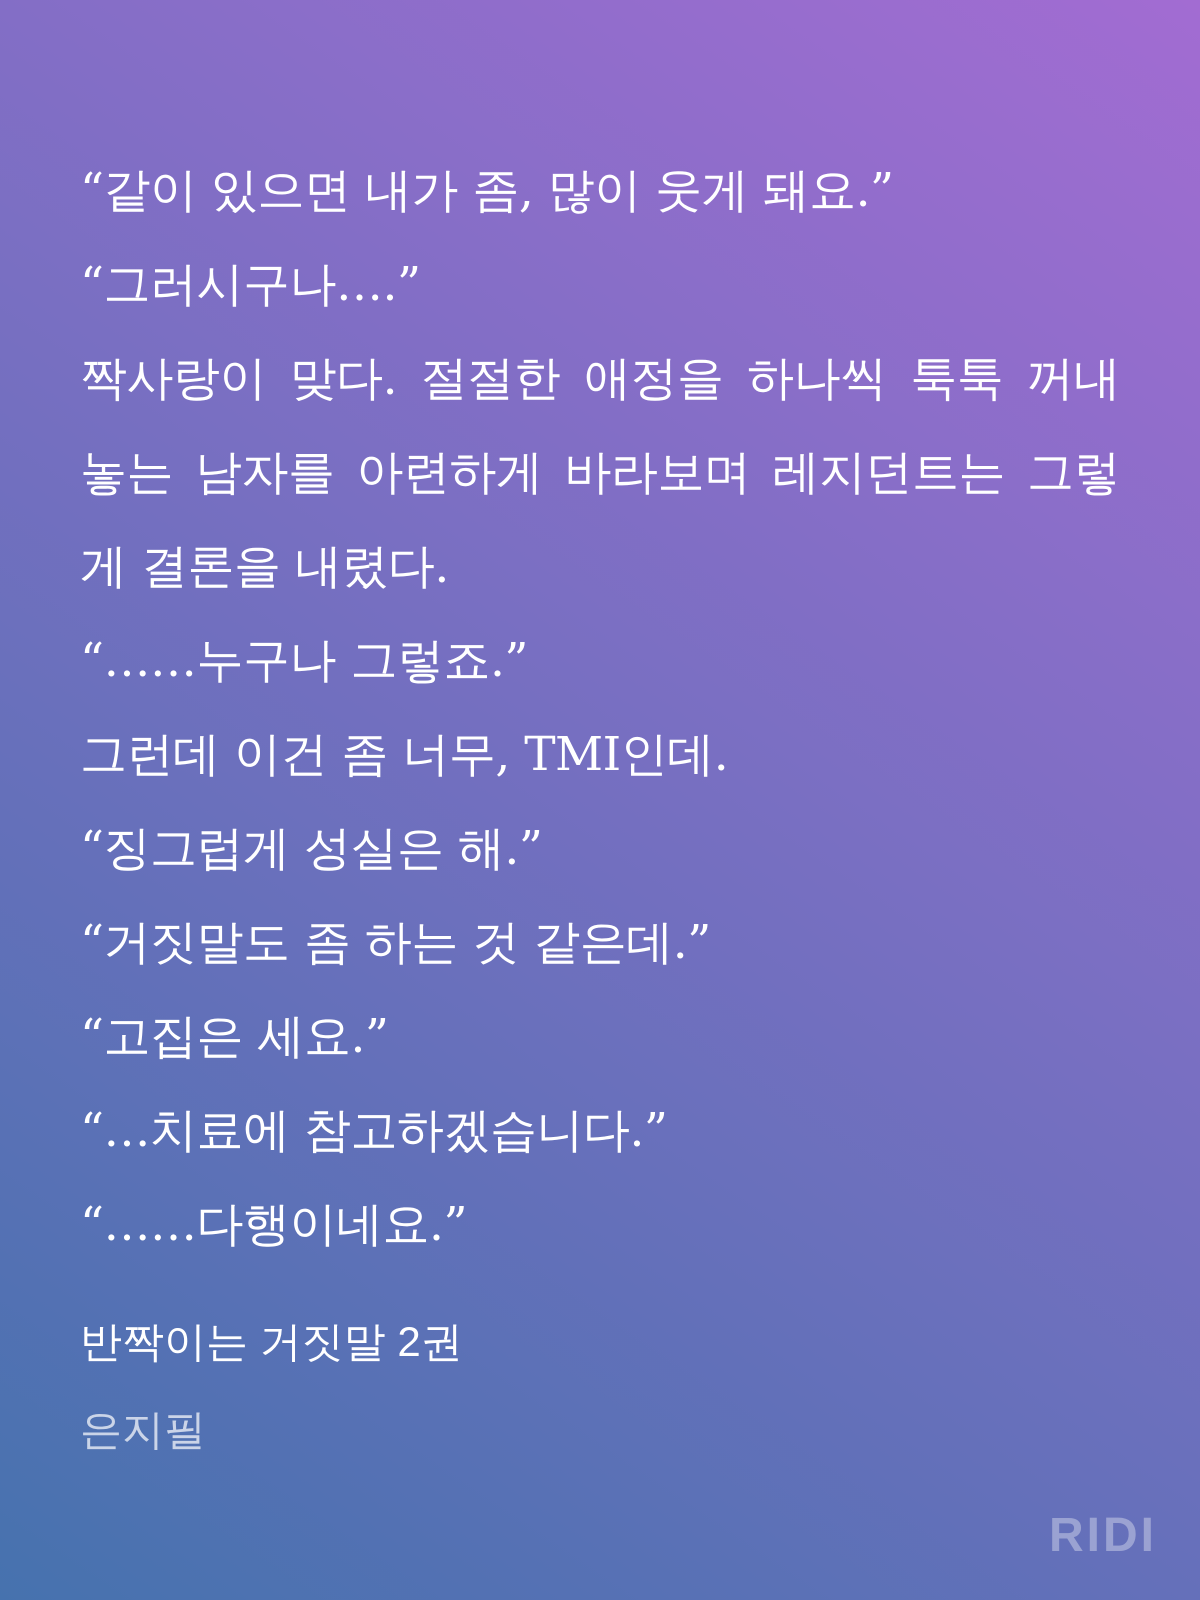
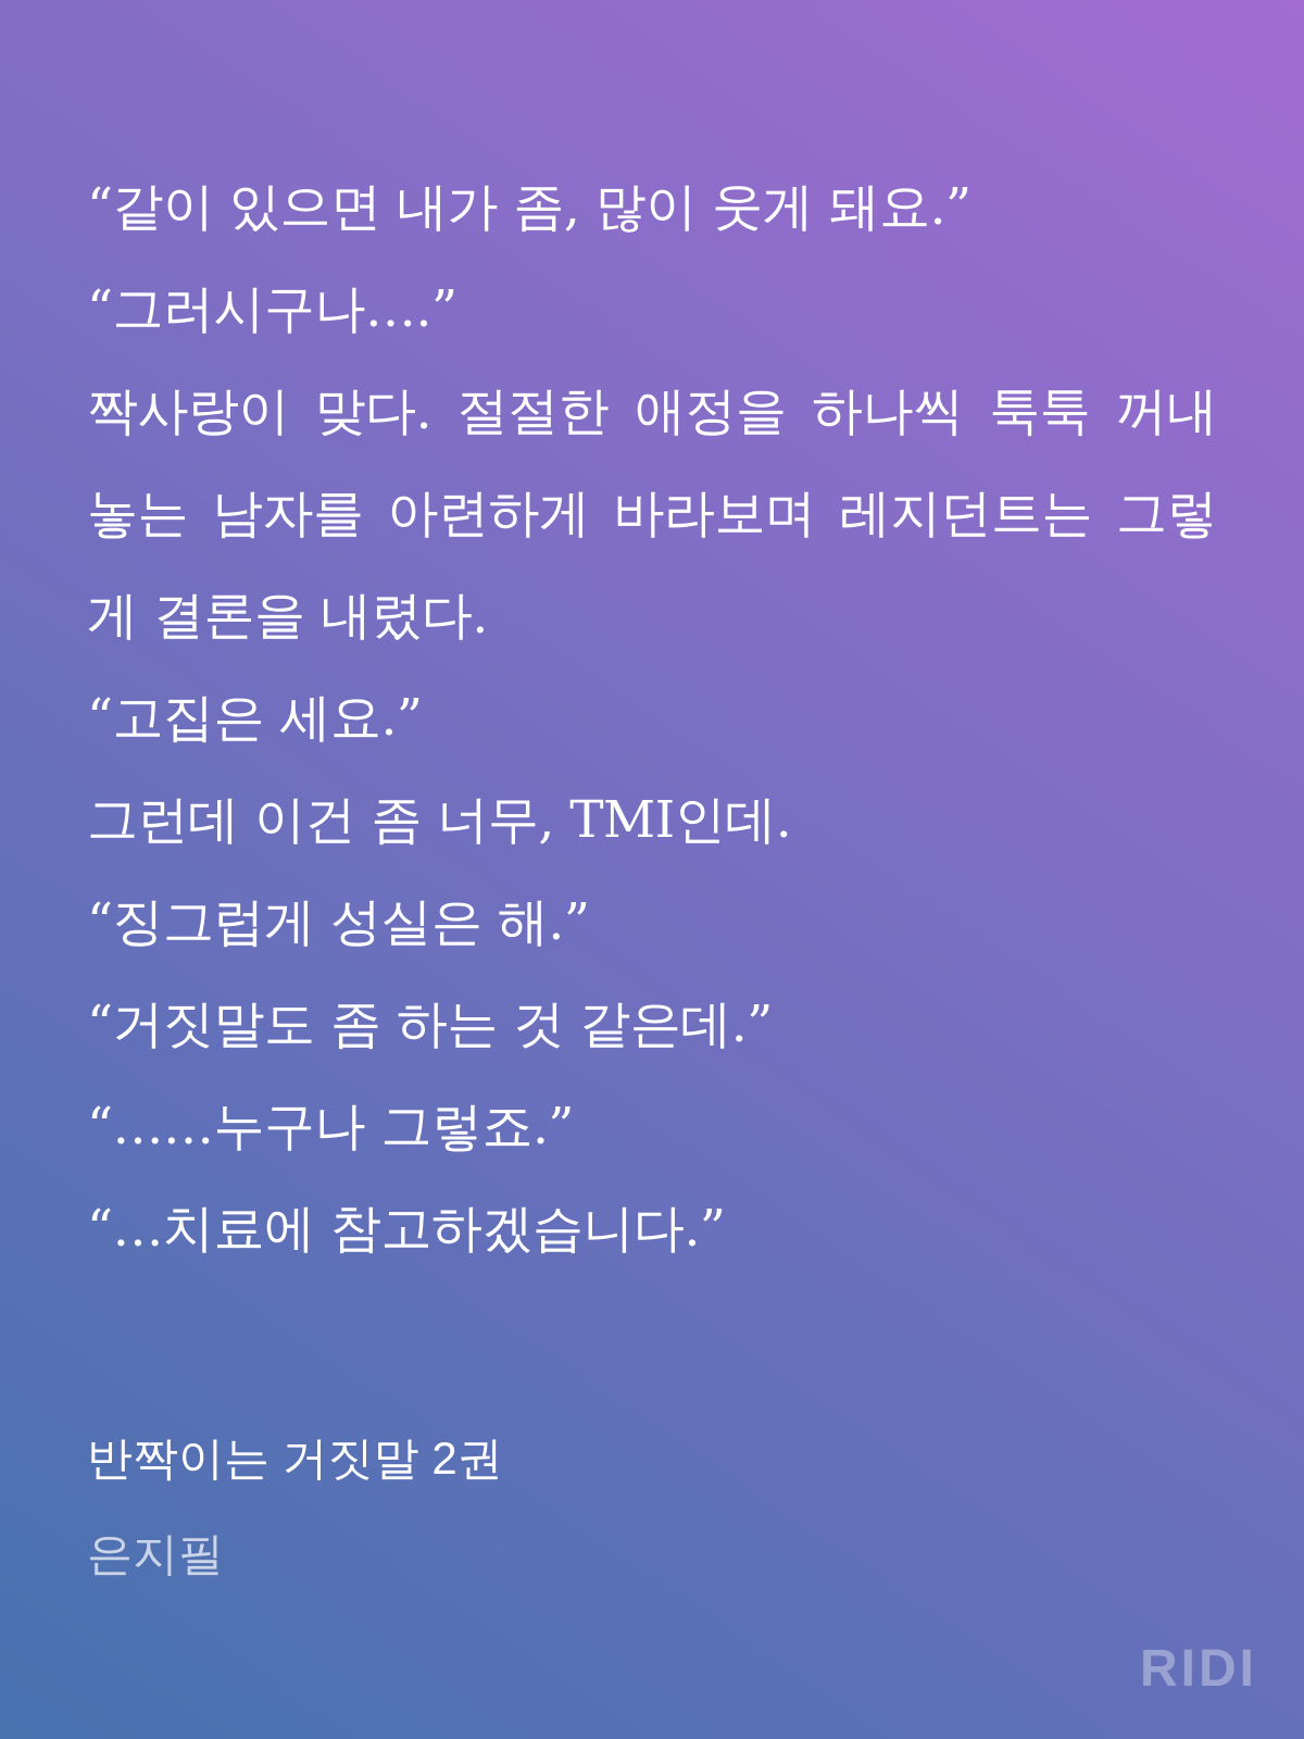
  “같이 있으면 내가 좀, 많이 웃게 돼요.”
  “그러시구나….”
  짝사랑이 맞다. 절절한 애정을 하나씩 툭툭 꺼내 놓는 남자를 아련하게 바라보며 레지던트는 그렇게 결론을 내렸다.
- “……누구나 그렇죠.”
+ “고집은 세요.”
  그런데 이건 좀 너무, TMI인데.
  “징그럽게 성실은 해.”
  “거짓말도 좀 하는 것 같은데.”
- “고집은 세요.”
+ “……누구나 그렇죠.”
  “…치료에 참고하겠습니다.”
- “……다행이네요.”
  반짝이는 거짓말 2권
  은지필
  RIDI
